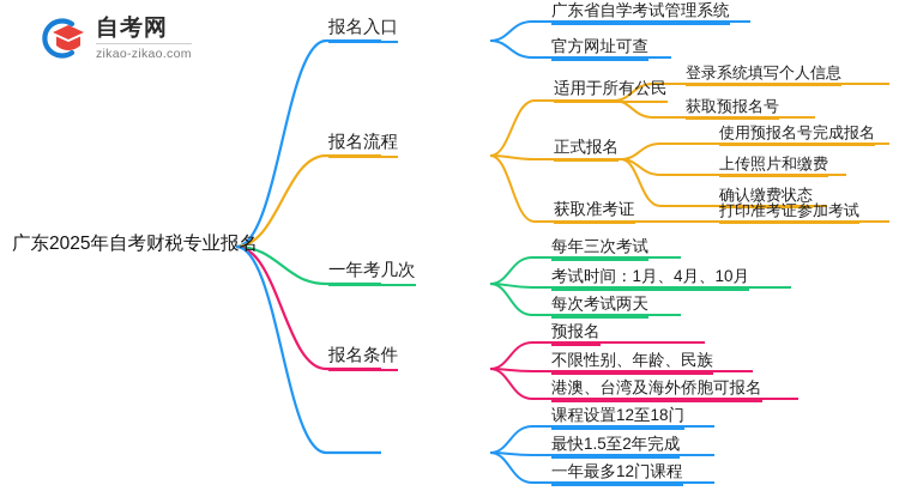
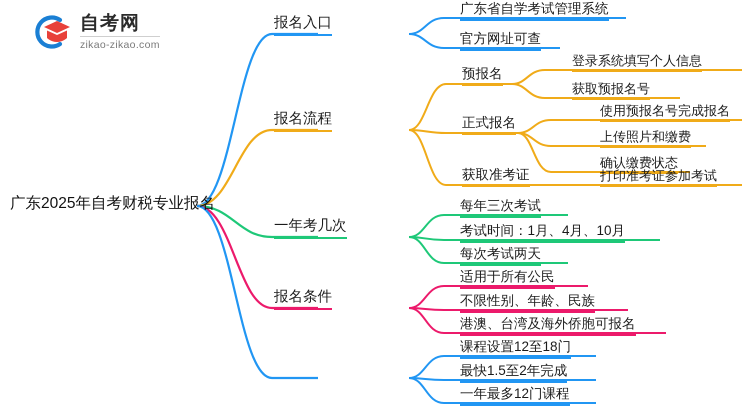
  自考网
  zikao-zikao.com
  广东2025年自考财税专业报名
  报名入口
  报名流程
  一年考几次
  报名条件
  广东省自学考试管理系统
  官方网址可查
- 适用于所有公民
+ 预报名
  正式报名
  获取准考证
  登录系统填写个人信息
  获取预报名号
  使用预报名号完成报名
  上传照片和缴费
  确认缴费状态
  打印准考证参加考试
  每年三次考试
  考试时间：1月、4月、10月
  每次考试两天
- 预报名
+ 适用于所有公民
  不限性别、年龄、民族
  港澳、台湾及海外侨胞可报名
  课程设置12至18门
  最快1.5至2年完成
  一年最多12门课程
